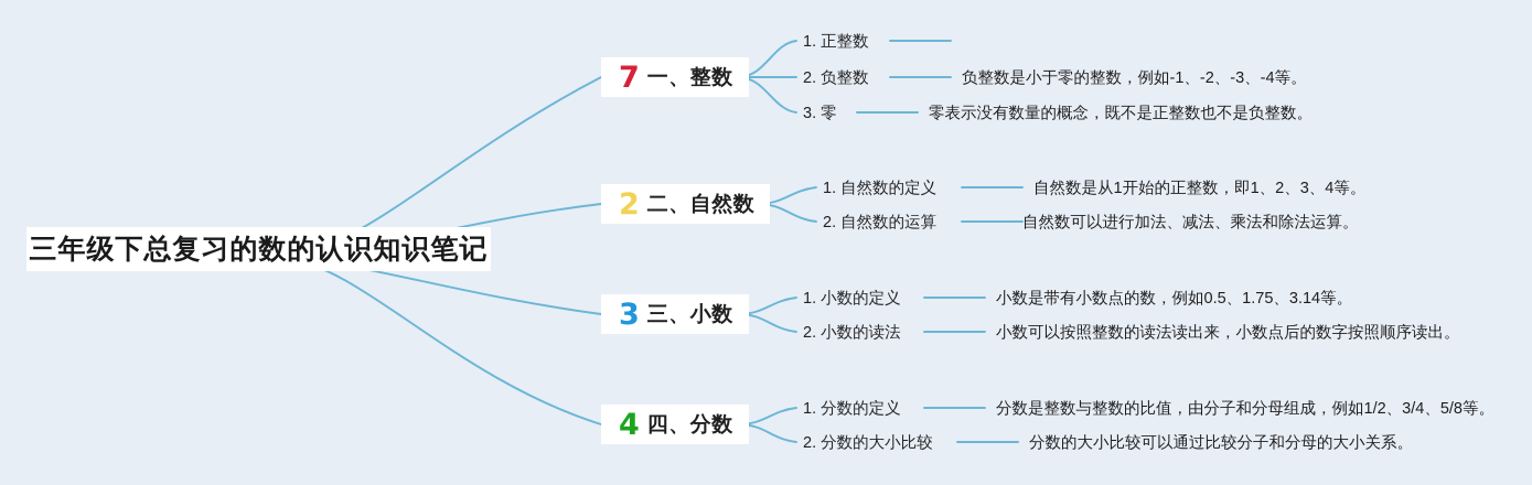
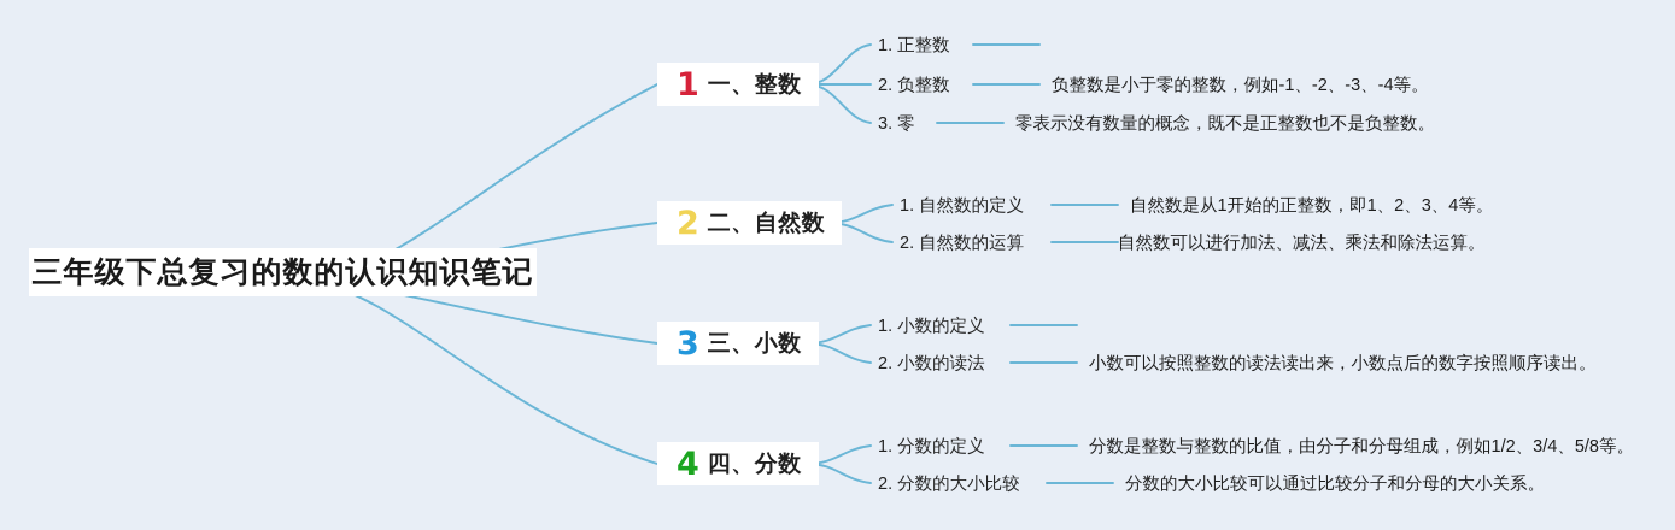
  三年级下总复习的数的认识知识笔记
- 7
+ 1
  一、整数
  1. 正整数
  2. 负整数
  负整数是小于零的整数，例如-1、-2、-3、-4等。
  3. 零
  零表示没有数量的概念，既不是正整数也不是负整数。
  2
  二、自然数
  1. 自然数的定义
  自然数是从1开始的正整数，即1、2、3、4等。
  2. 自然数的运算
  自然数可以进行加法、减法、乘法和除法运算。
  3
  三、小数
  1. 小数的定义
- 小数是带有小数点的数，例如0.5、1.75、3.14等。
  2. 小数的读法
  小数可以按照整数的读法读出来，小数点后的数字按照顺序读出。
  4
  四、分数
  1. 分数的定义
  分数是整数与整数的比值，由分子和分母组成，例如1/2、3/4、5/8等。
  2. 分数的大小比较
  分数的大小比较可以通过比较分子和分母的大小关系。
